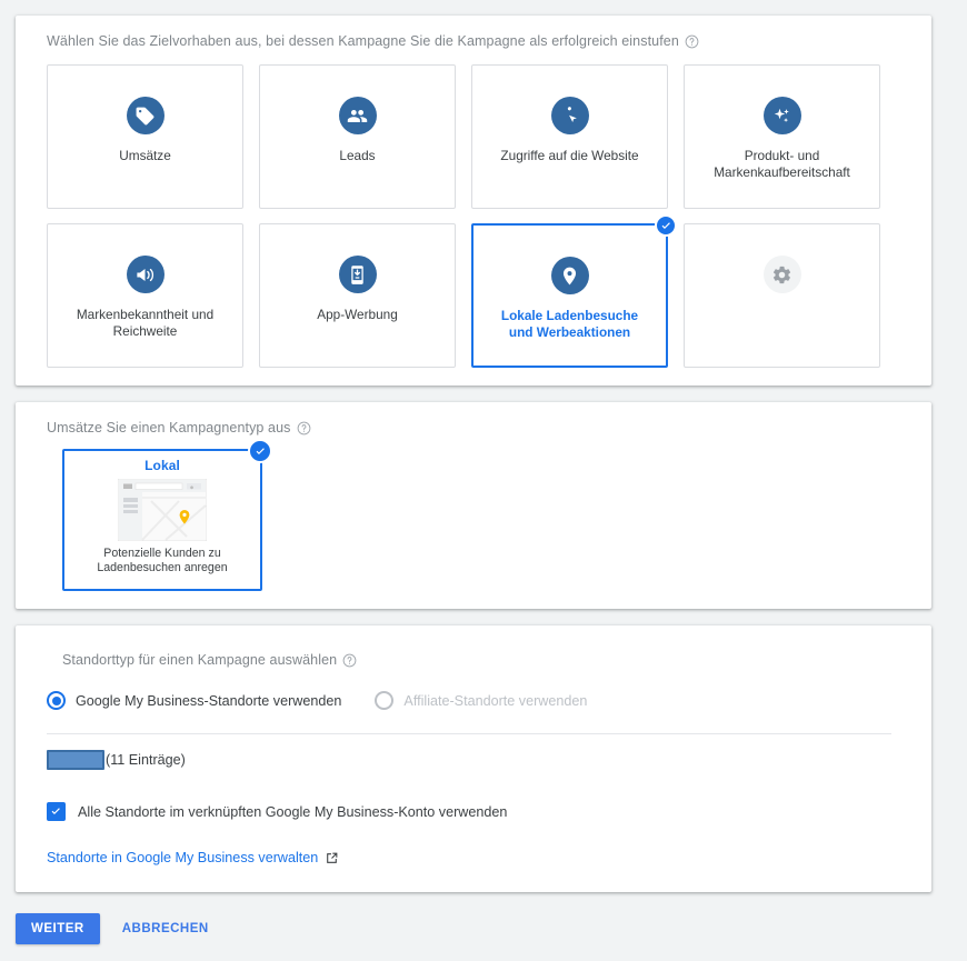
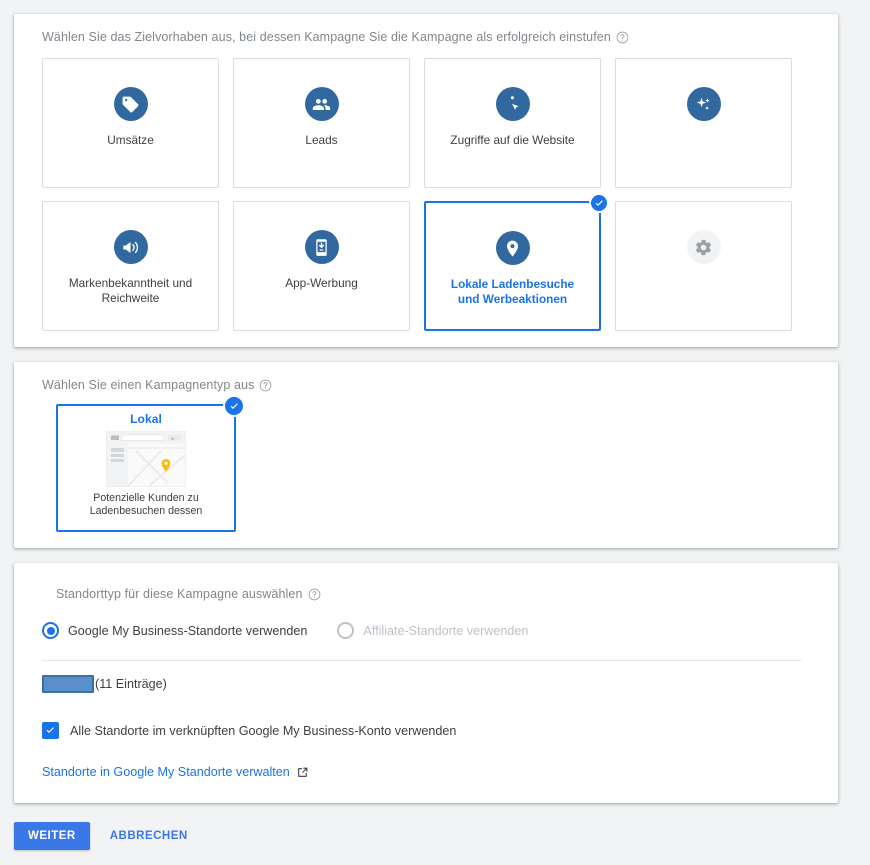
  Wählen Sie das Zielvorhaben aus, bei dessen Kampagne Sie die Kampagne als erfolgreich einstufen
  Umsätze
  Leads
  Zugriffe auf die Website
- Produkt- und Markenkaufbereitschaft
  Markenbekanntheit und Reichweite
  App-Werbung
  Lokale Ladenbesuche und Werbeaktionen
- Umsätze Sie einen Kampagnentyp aus
+ Wählen Sie einen Kampagnentyp aus
  Lokal
- Potenzielle Kunden zu Ladenbesuchen anregen
+ Potenzielle Kunden zu Ladenbesuchen dessen
- Standorttyp für einen Kampagne auswählen
+ Standorttyp für diese Kampagne auswählen
  Google My Business-Standorte verwenden
  Affiliate-Standorte verwenden
  (11 Einträge)
  Alle Standorte im verknüpften Google My Business-Konto verwenden
- Standorte in Google My Business verwalten
+ Standorte in Google My Standorte verwalten
  WEITER
  ABBRECHEN
